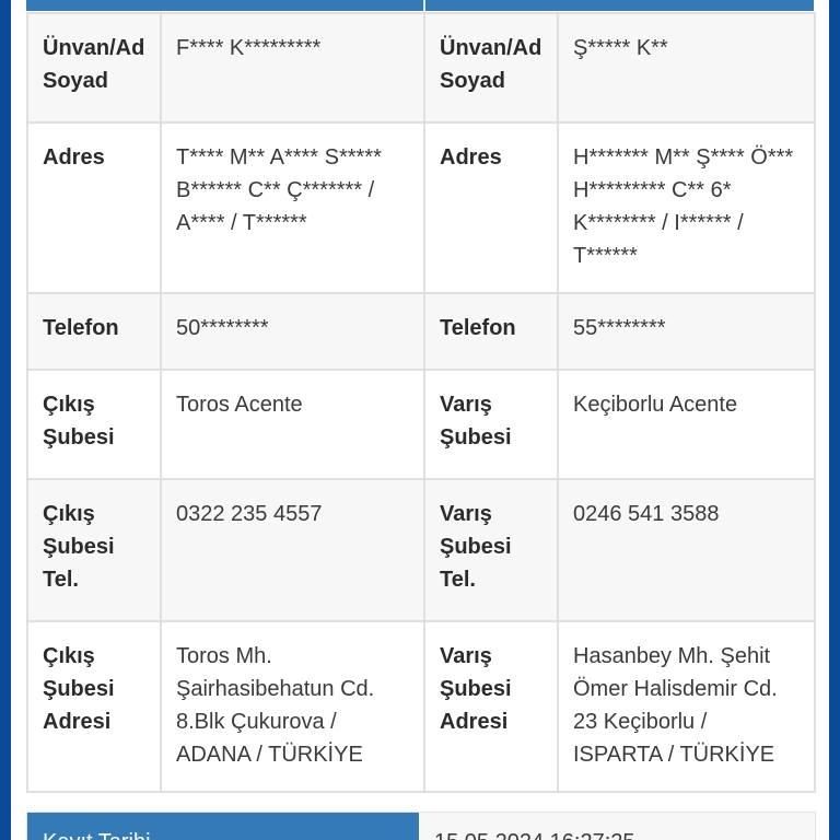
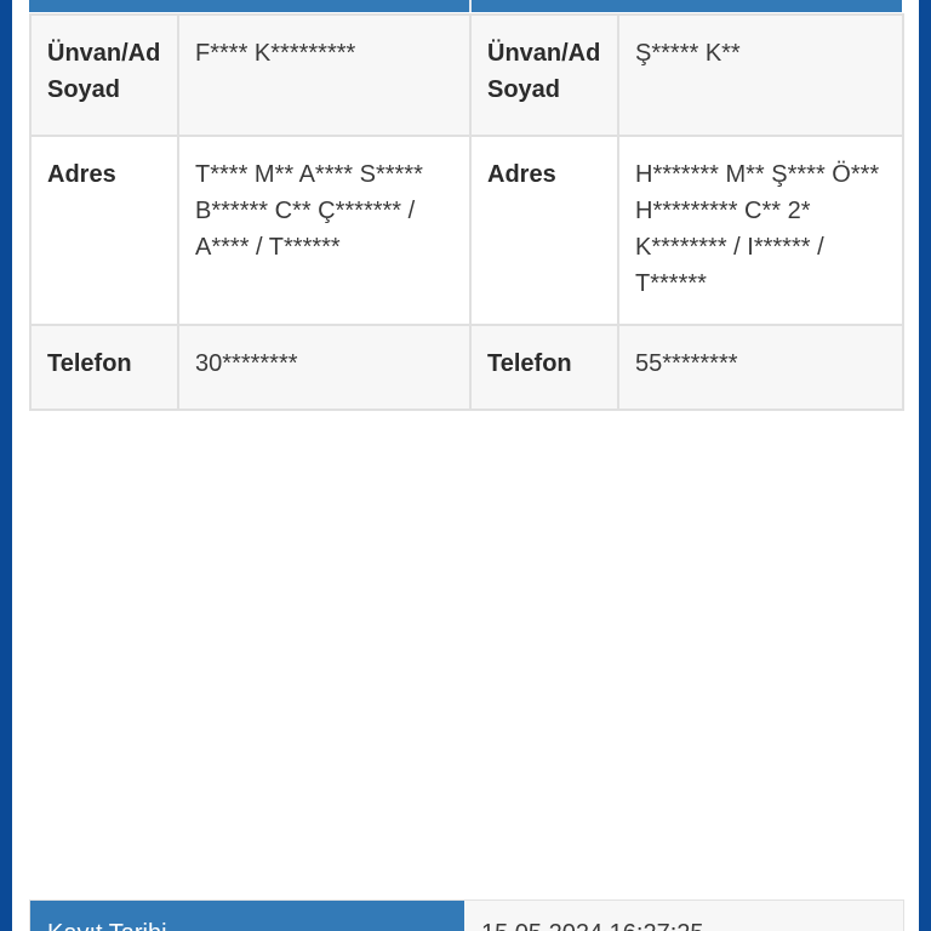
  Ünvan/Ad Soyad	F**** K*********	Ünvan/Ad Soyad	Ş***** K**
- Adres	T**** M** A**** S***** B****** C** Ç******* / A**** / T******	Adres	H******* M** Ş**** Ö*** H********* C** 6* K******** / I****** / T******
+ Adres	T**** M** A**** S***** B****** C** Ç******* / A**** / T******	Adres	H******* M** Ş**** Ö*** H********* C** 2* K******** / I****** / T******
- Telefon	50********	Telefon	55********
+ Telefon	30********	Telefon	55********
- Çıkış Şubesi	Toros Acente	Varış Şubesi	Keçiborlu Acente
- Çıkış Şubesi Tel.	0322 235 4557	Varış Şubesi Tel.	0246 541 3588
- Çıkış Şubesi Adresi	Toros Mh. Şairhasibehatun Cd. 8.Blk Çukurova / ADANA / TÜRKİYE	Varış Şubesi Adresi	Hasanbey Mh. Şehit Ömer Halisdemir Cd. 23 Keçiborlu / ISPARTA / TÜRKİYE
